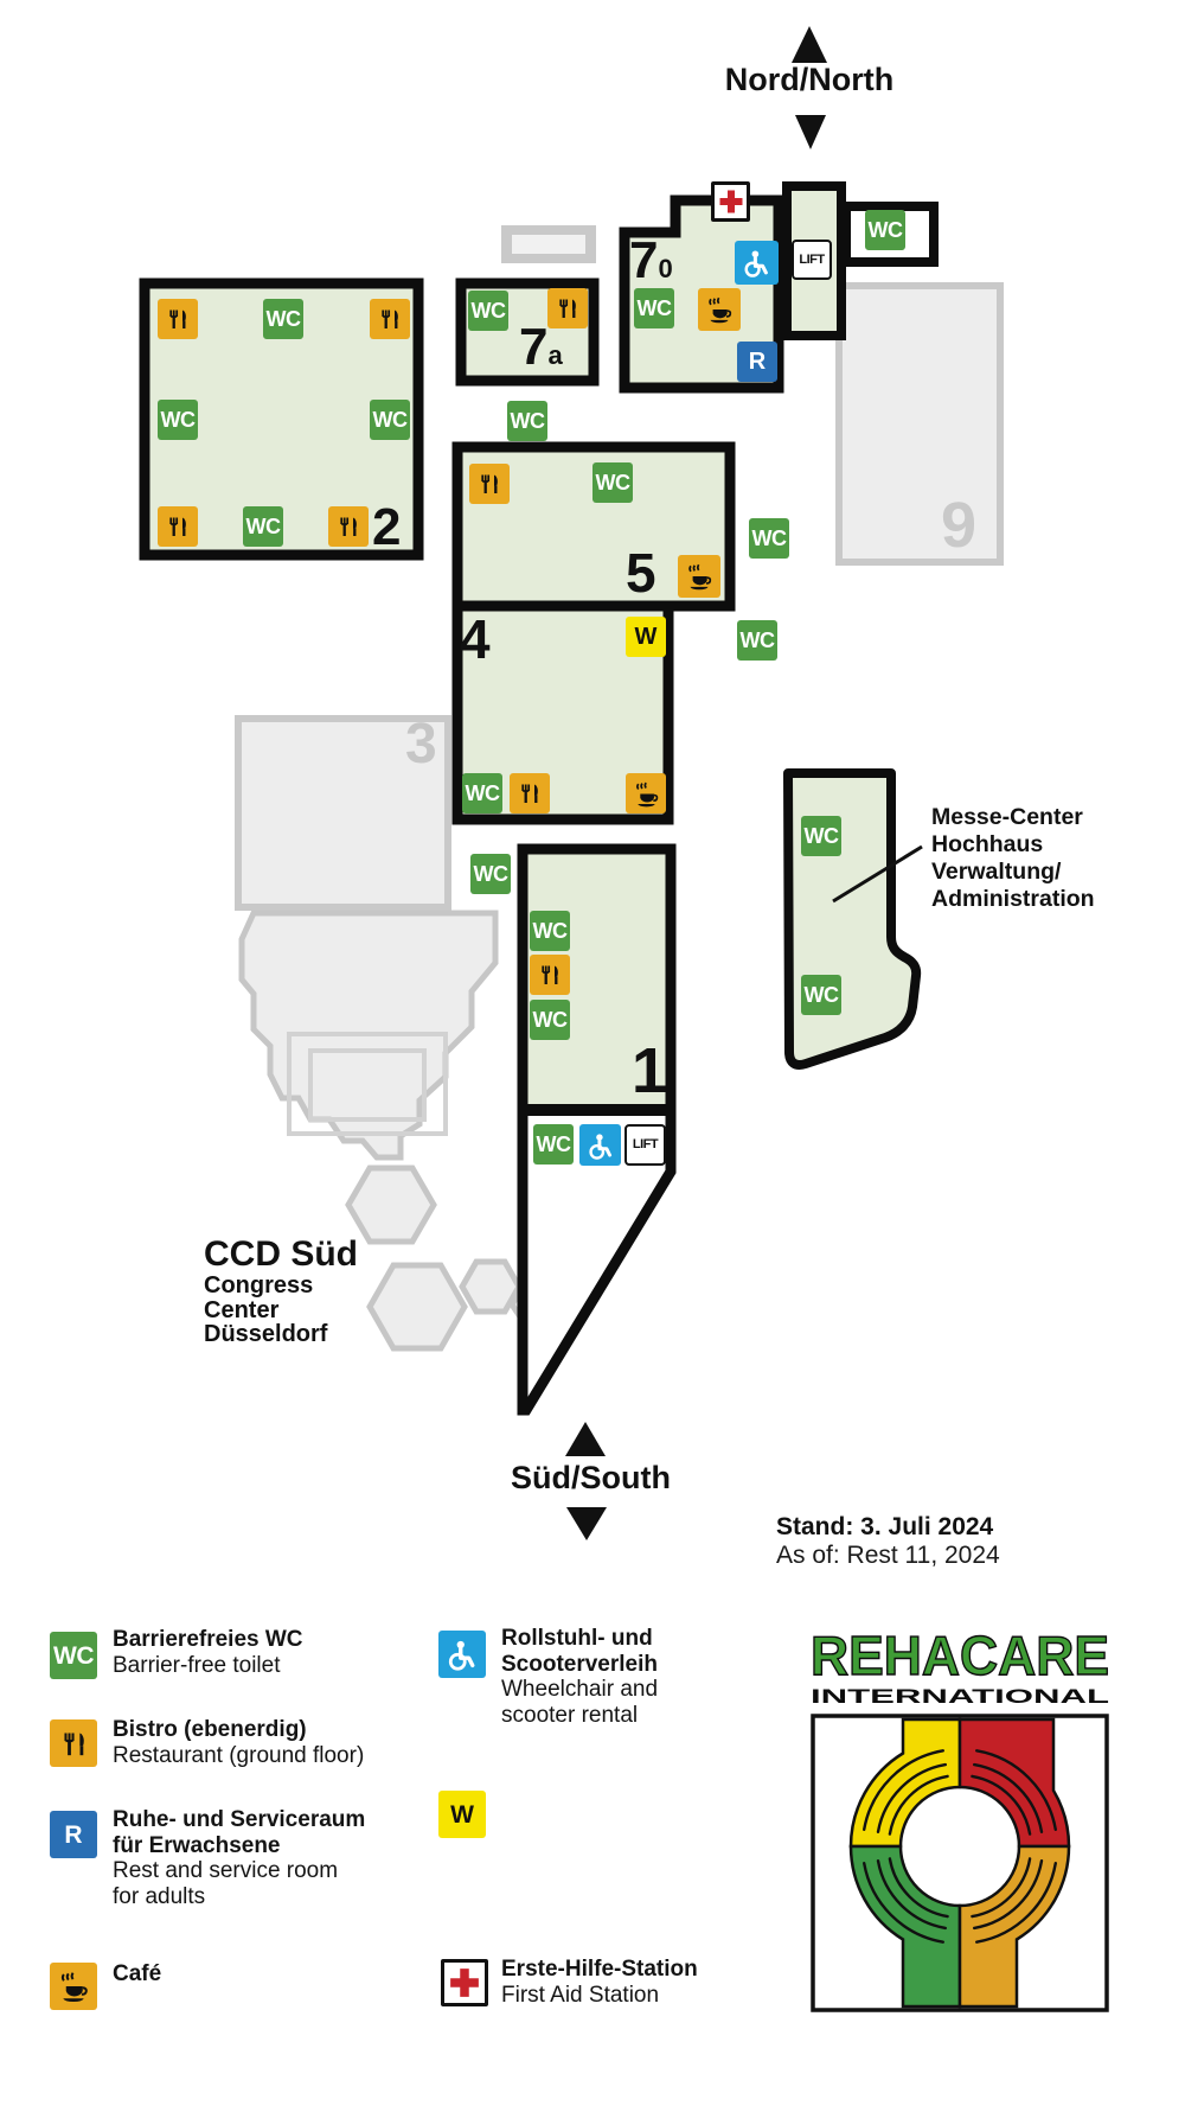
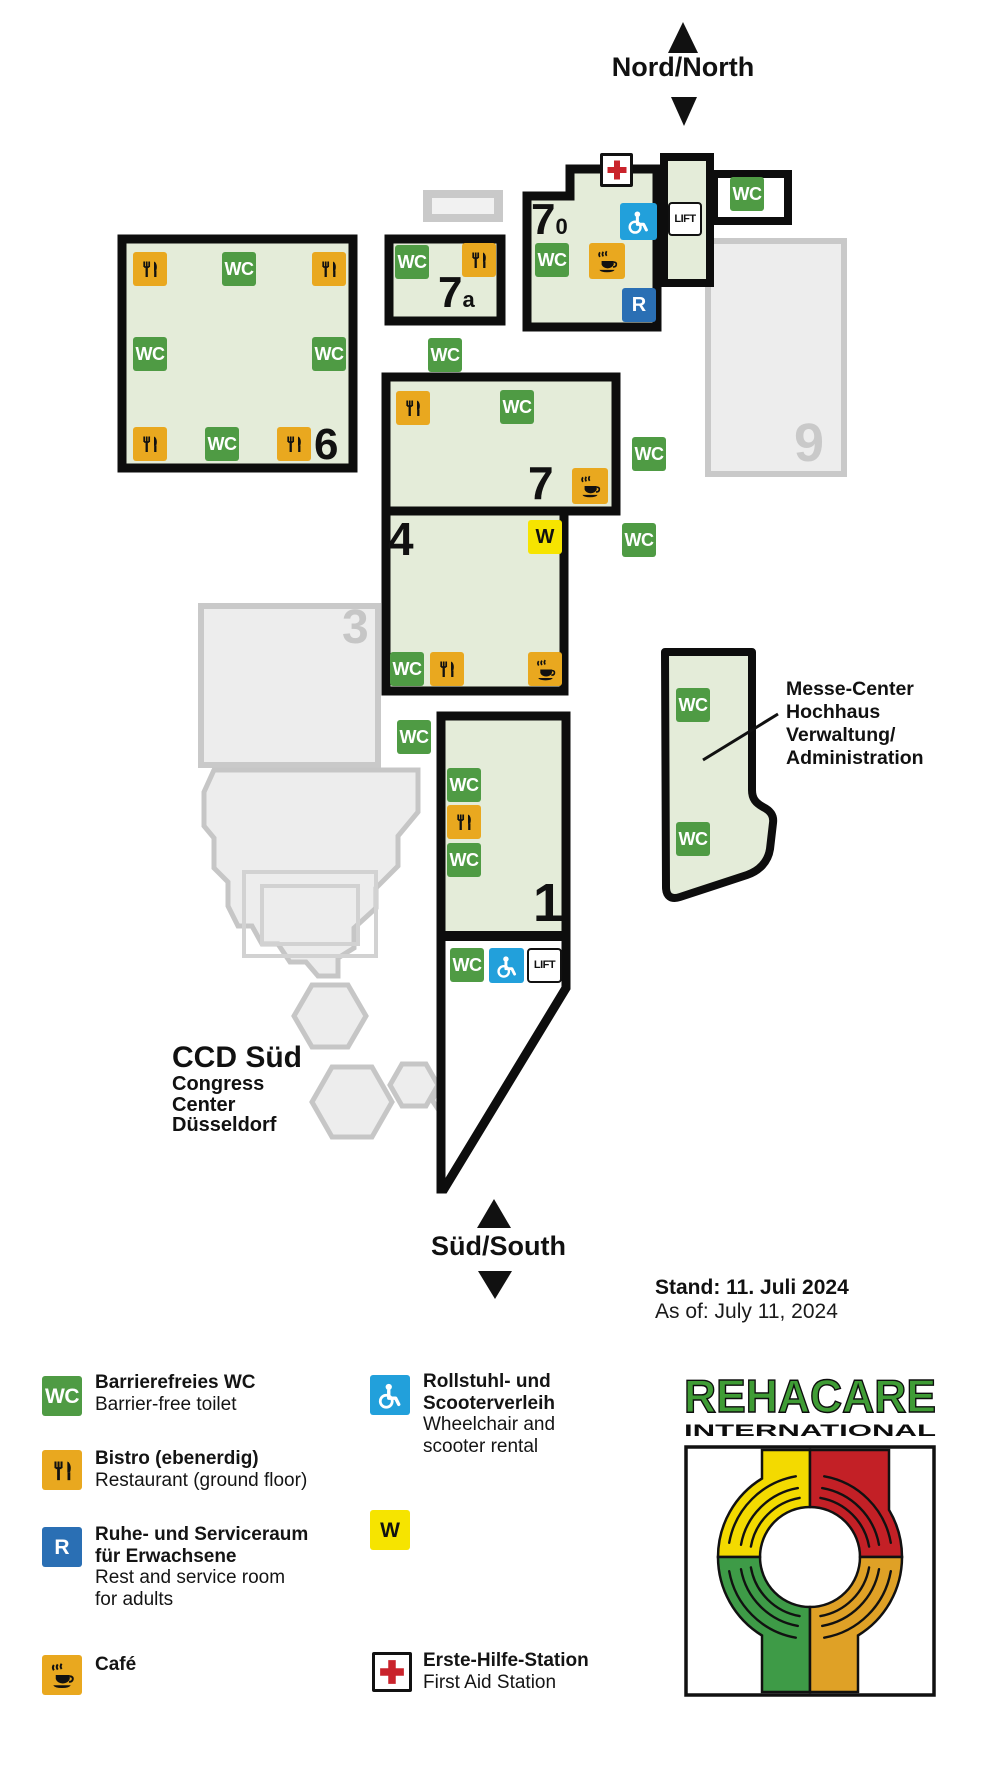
  Nord/North
  Süd/South
- 2
+ 6
  7a
  70
- 5
+ 7
  4
  1
  3
  9
  WC
  WC
  WC
  WC
  WC
  WC
  WC
  WC
  WC
  WC
  WC
  WC
  WC
  WC
  WC
  WC
  WC
  WC
  R
  W
  LIFT
  LIFT
  Messe-Center
  Hochhaus
  Verwaltung/
  Administration
  CCD Süd
  Congress
  Center
  Düsseldorf
- Stand: 3. Juli 2024
+ Stand: 11. Juli 2024
- As of: Rest 11, 2024
+ As of: July 11, 2024
  WC
  Barrierefreies WC
  Barrier-free toilet
  Bistro (ebenerdig)
  Restaurant (ground floor)
  R
  Ruhe- und Serviceraum
  für Erwachsene
  Rest and service room
  for adults
  Café
  Rollstuhl- und
  Scooterverleih
  Wheelchair and
  scooter rental
  W
  Erste-Hilfe-Station
  First Aid Station
  REHACARE
  INTERNATIONAL
